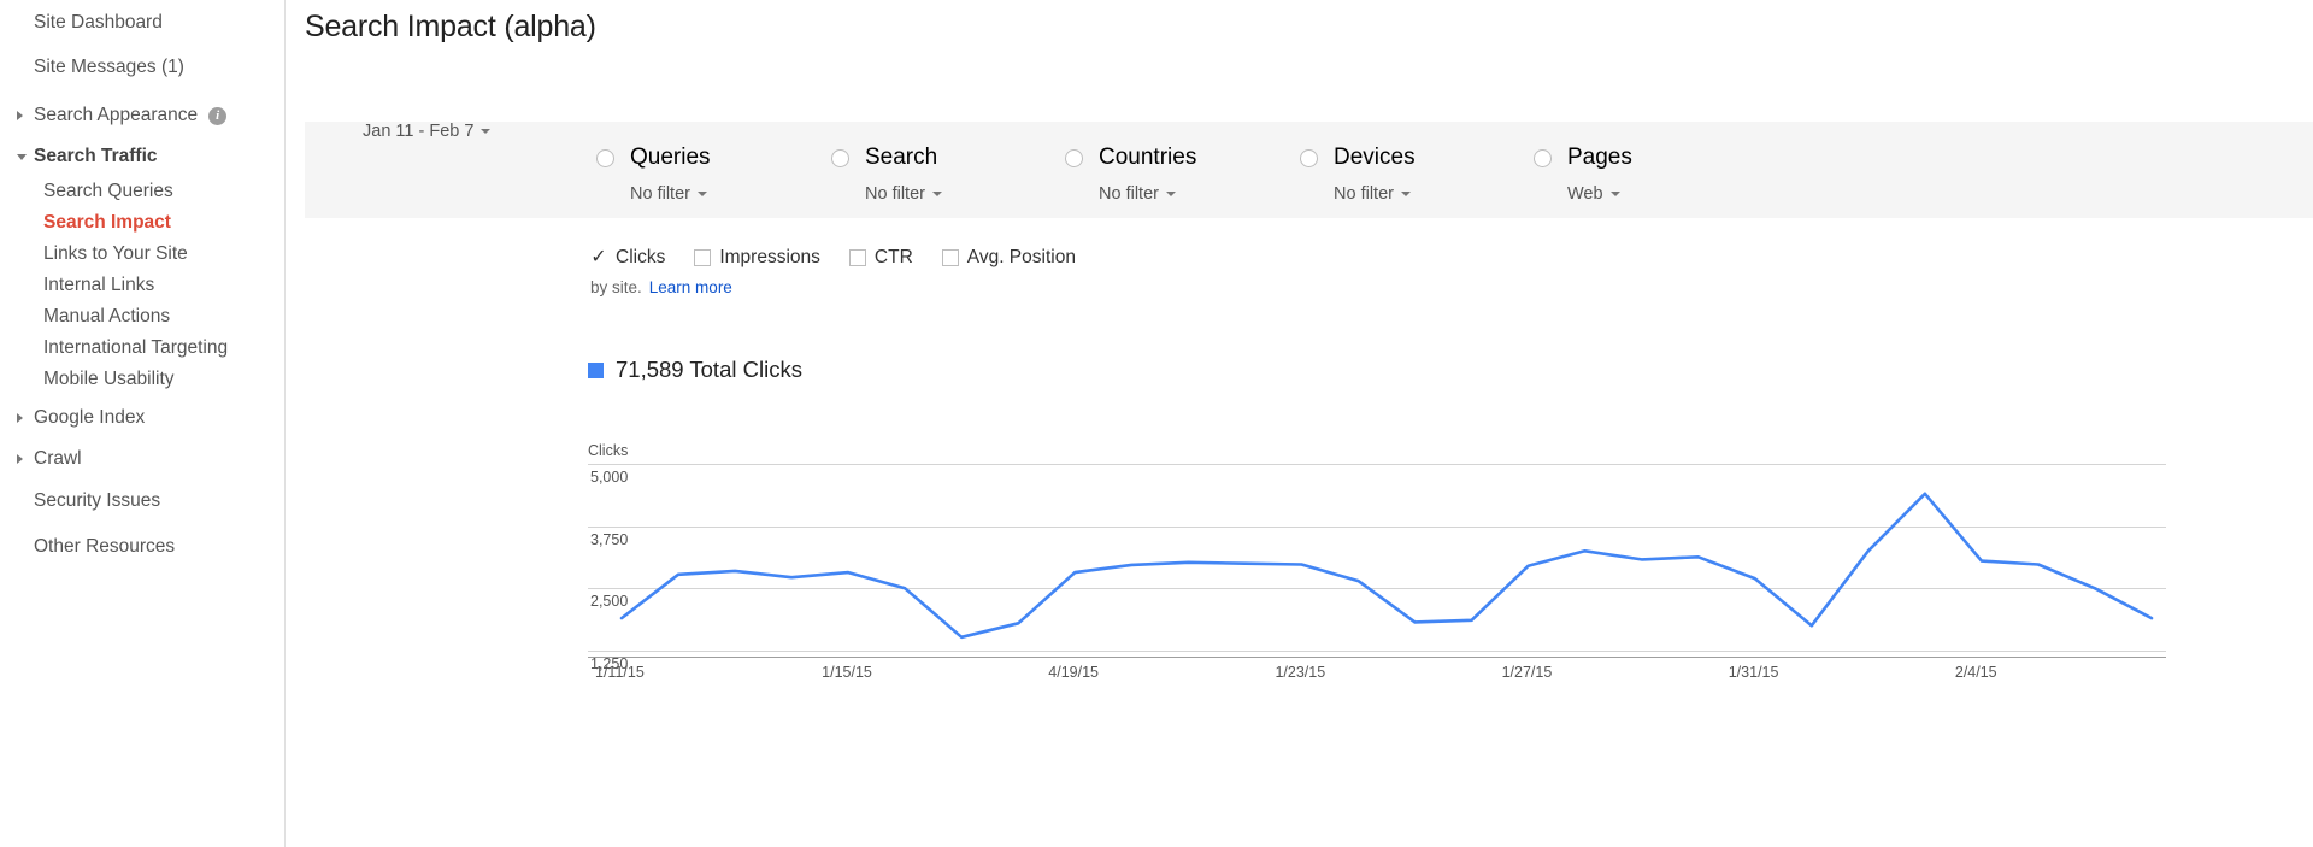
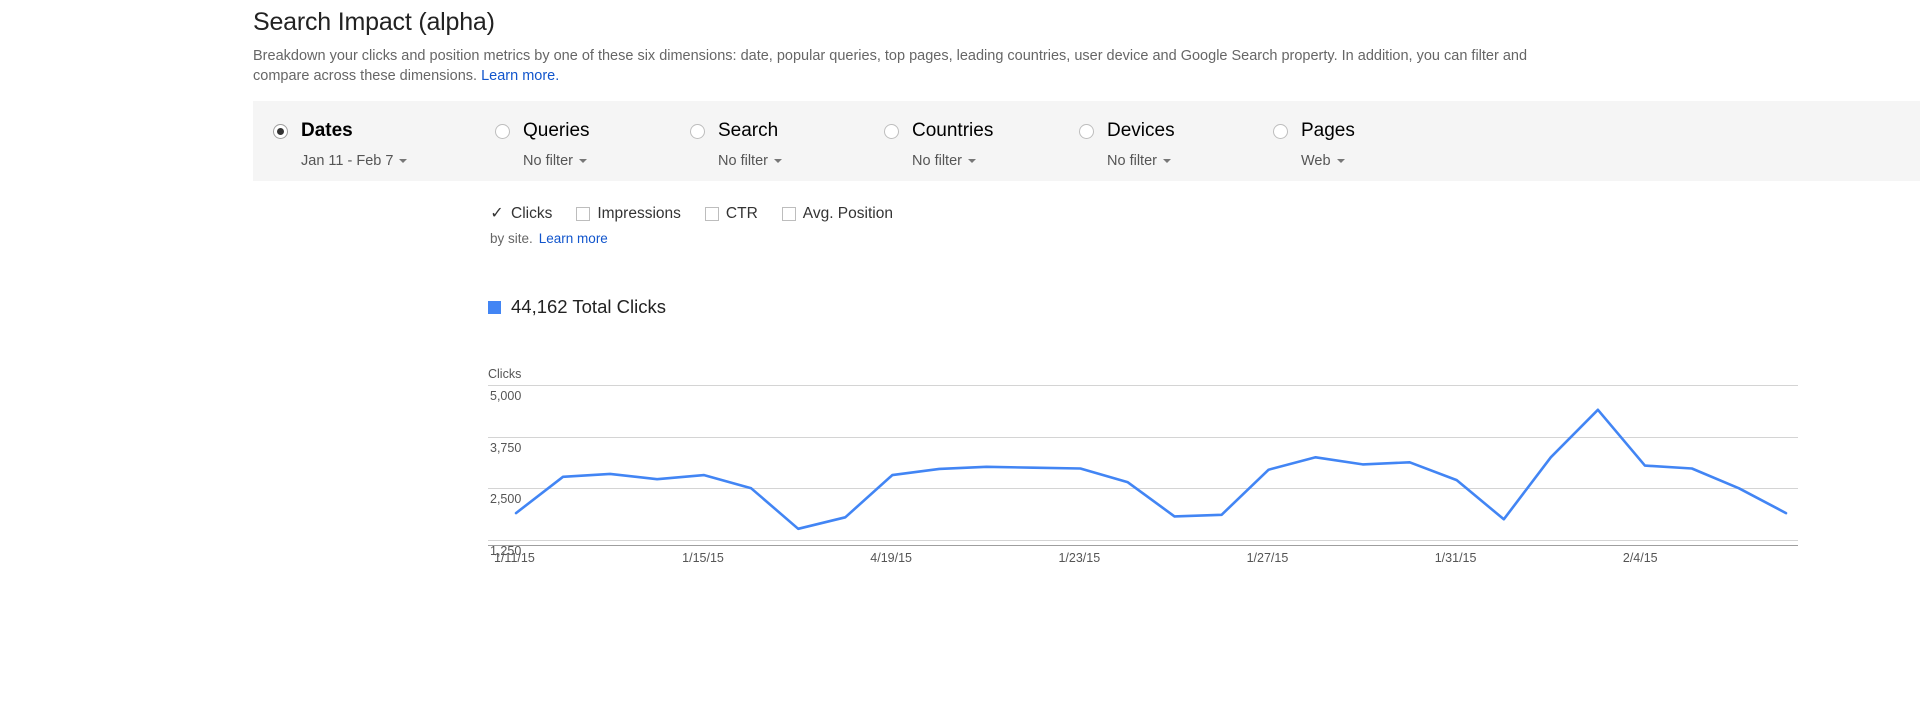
- Site Dashboard
- Site Messages (1)
- Search Appearance
- i
- Search Traffic
- Search Queries
- Search Impact
- Links to Your Site
- Internal Links
- Manual Actions
- International Targeting
- Mobile Usability
- Google Index
- Crawl
- Security Issues
- Other Resources
  Search Impact (alpha)
+ Breakdown your clicks and position metrics by one of these six dimensions: date, popular queries, top pages, leading countries, user device and Google Search property. In addition, you can filter and compare across these dimensions. Learn more.
+ Dates
  Jan 11 - Feb 7
  Queries
  No filter
  Search
  No filter
  Countries
  No filter
  Devices
  No filter
  Pages
  Web
  ✓
  Clicks
  Impressions
  CTR
  Avg. Position
  by site. Learn more
- 71,589 Total Clicks
+ 44,162 Total Clicks
  Clicks
  5,000
  3,750
  2,500
  1,250
  1/11/15
  1/15/15
  4/19/15
  1/23/15
  1/27/15
  1/31/15
  2/4/15
